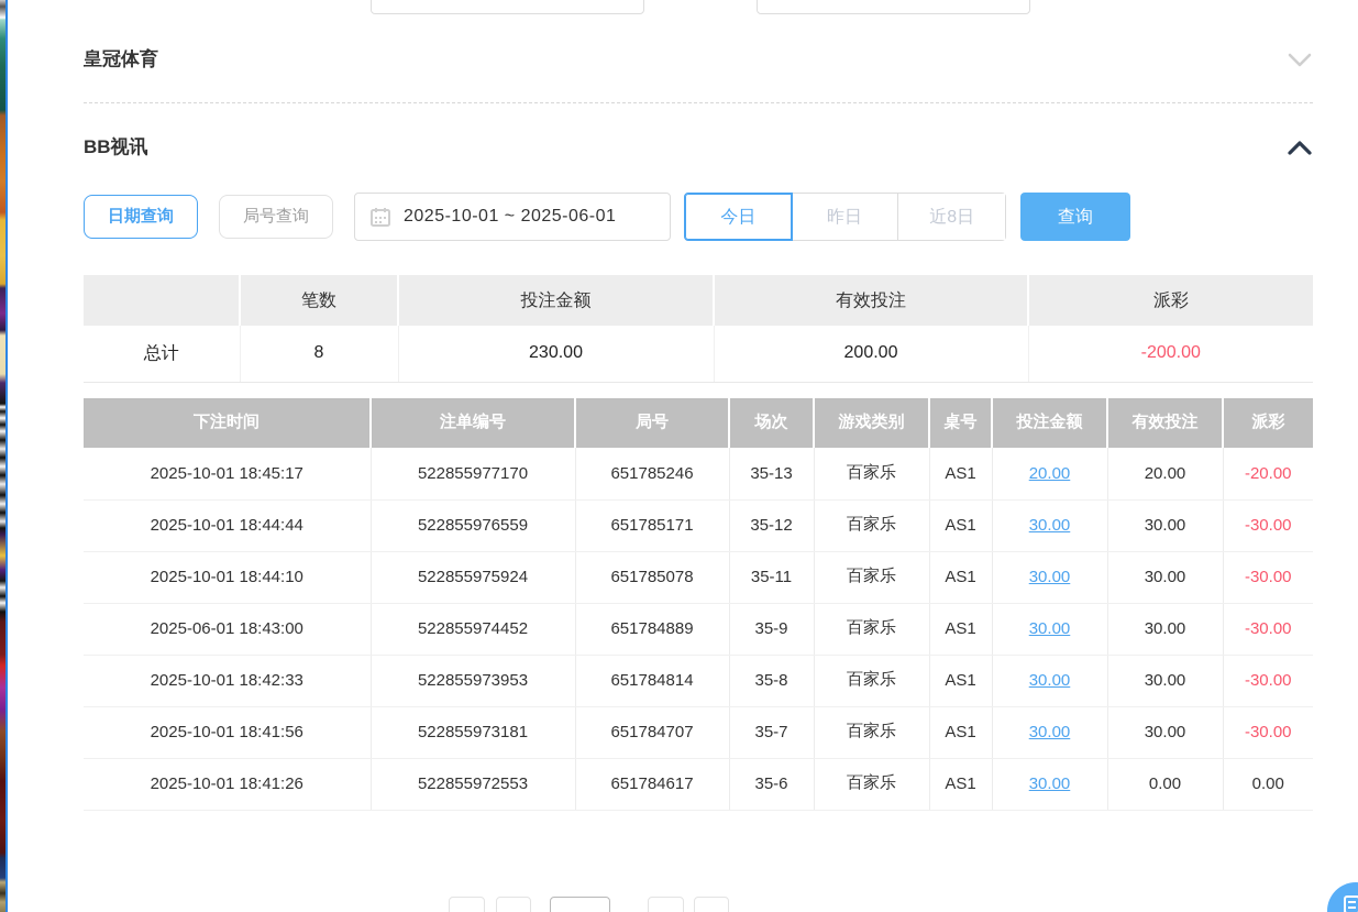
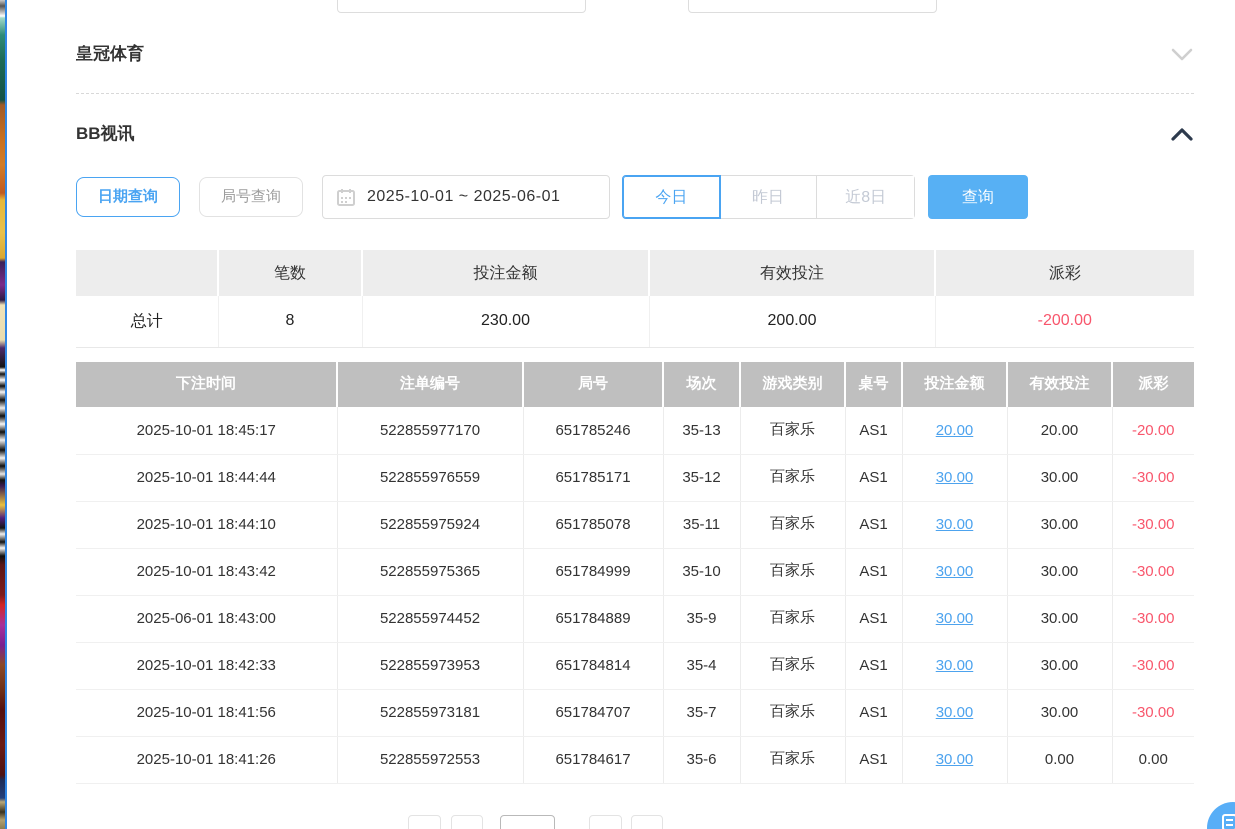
  皇冠体育
  BB视讯
  日期查询
  局号查询
  2025-10-01 ~ 2025-06-01
  今日
  昨日
  近8日
  查询
  	笔数	投注金额	有效投注	派彩
  总计	8	230.00	200.00	-200.00
  下注时间	注单编号	局号	场次	游戏类别	桌号	投注金额	有效投注	派彩
  2025-10-01 18:45:17	522855977170	651785246	35-13	百家乐	AS1	20.00	20.00	-20.00
  2025-10-01 18:44:44	522855976559	651785171	35-12	百家乐	AS1	30.00	30.00	-30.00
  2025-10-01 18:44:10	522855975924	651785078	35-11	百家乐	AS1	30.00	30.00	-30.00
+ 2025-10-01 18:43:42	522855975365	651784999	35-10	百家乐	AS1	30.00	30.00	-30.00
  2025-06-01 18:43:00	522855974452	651784889	35-9	百家乐	AS1	30.00	30.00	-30.00
- 2025-10-01 18:42:33	522855973953	651784814	35-8	百家乐	AS1	30.00	30.00	-30.00
+ 2025-10-01 18:42:33	522855973953	651784814	35-4	百家乐	AS1	30.00	30.00	-30.00
  2025-10-01 18:41:56	522855973181	651784707	35-7	百家乐	AS1	30.00	30.00	-30.00
  2025-10-01 18:41:26	522855972553	651784617	35-6	百家乐	AS1	30.00	0.00	0.00
